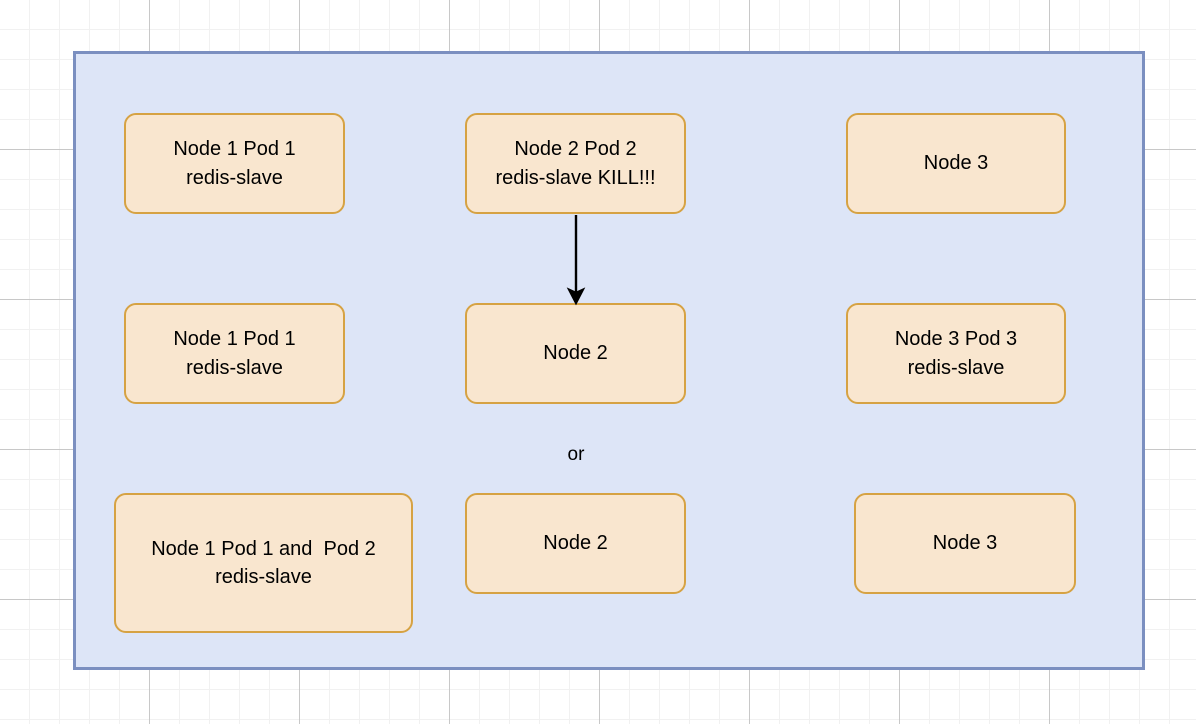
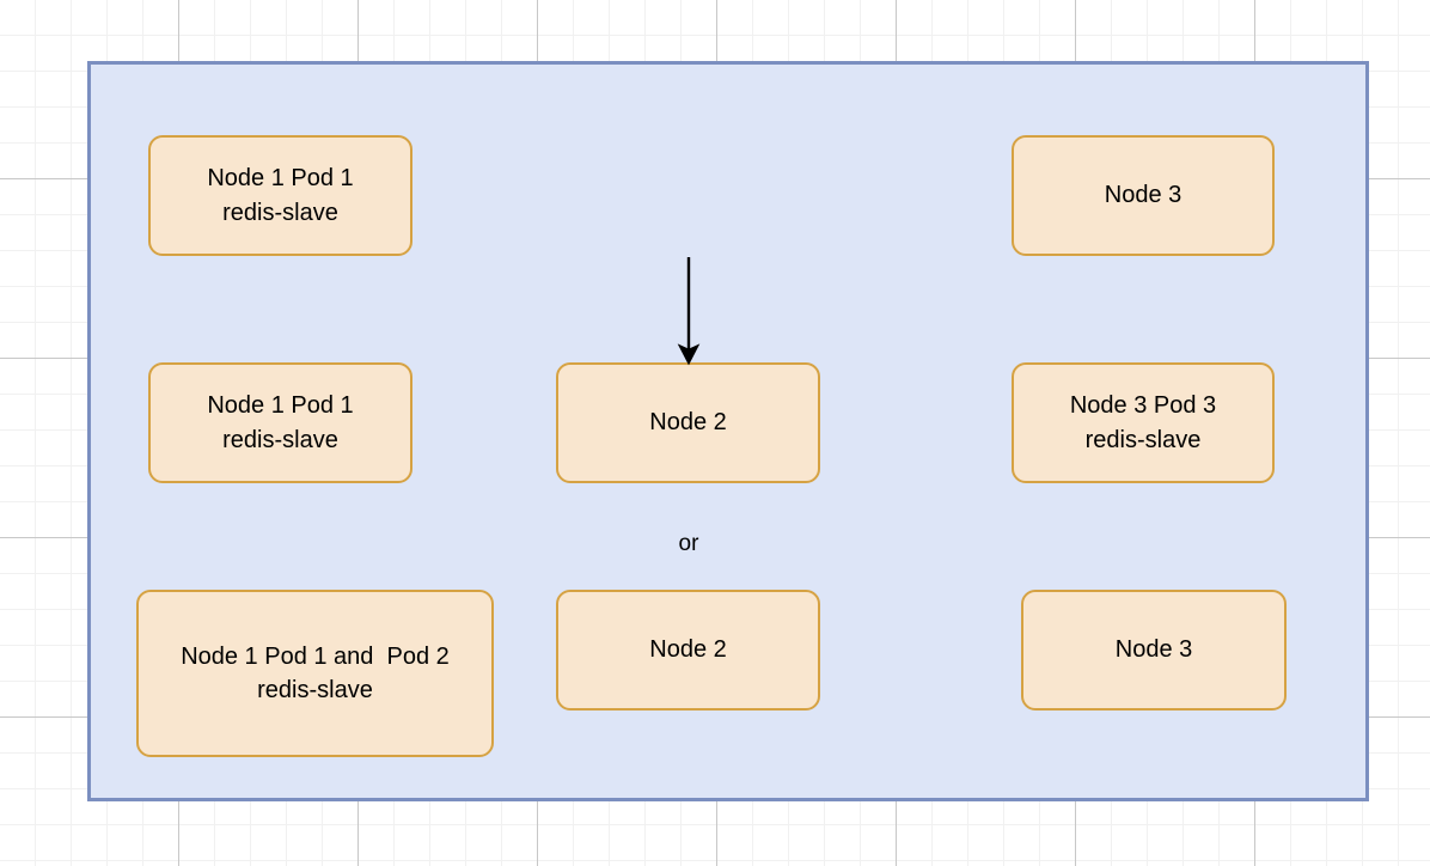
  Node 1 Pod 1
  redis-slave
- Node 2 Pod 2
- redis-slave KILL!!!
  Node 3
  Node 1 Pod 1
  redis-slave
  Node 2
  Node 3 Pod 3
  redis-slave
  or
  Node 1 Pod 1 and Pod 2
  redis-slave
  Node 2
  Node 3
